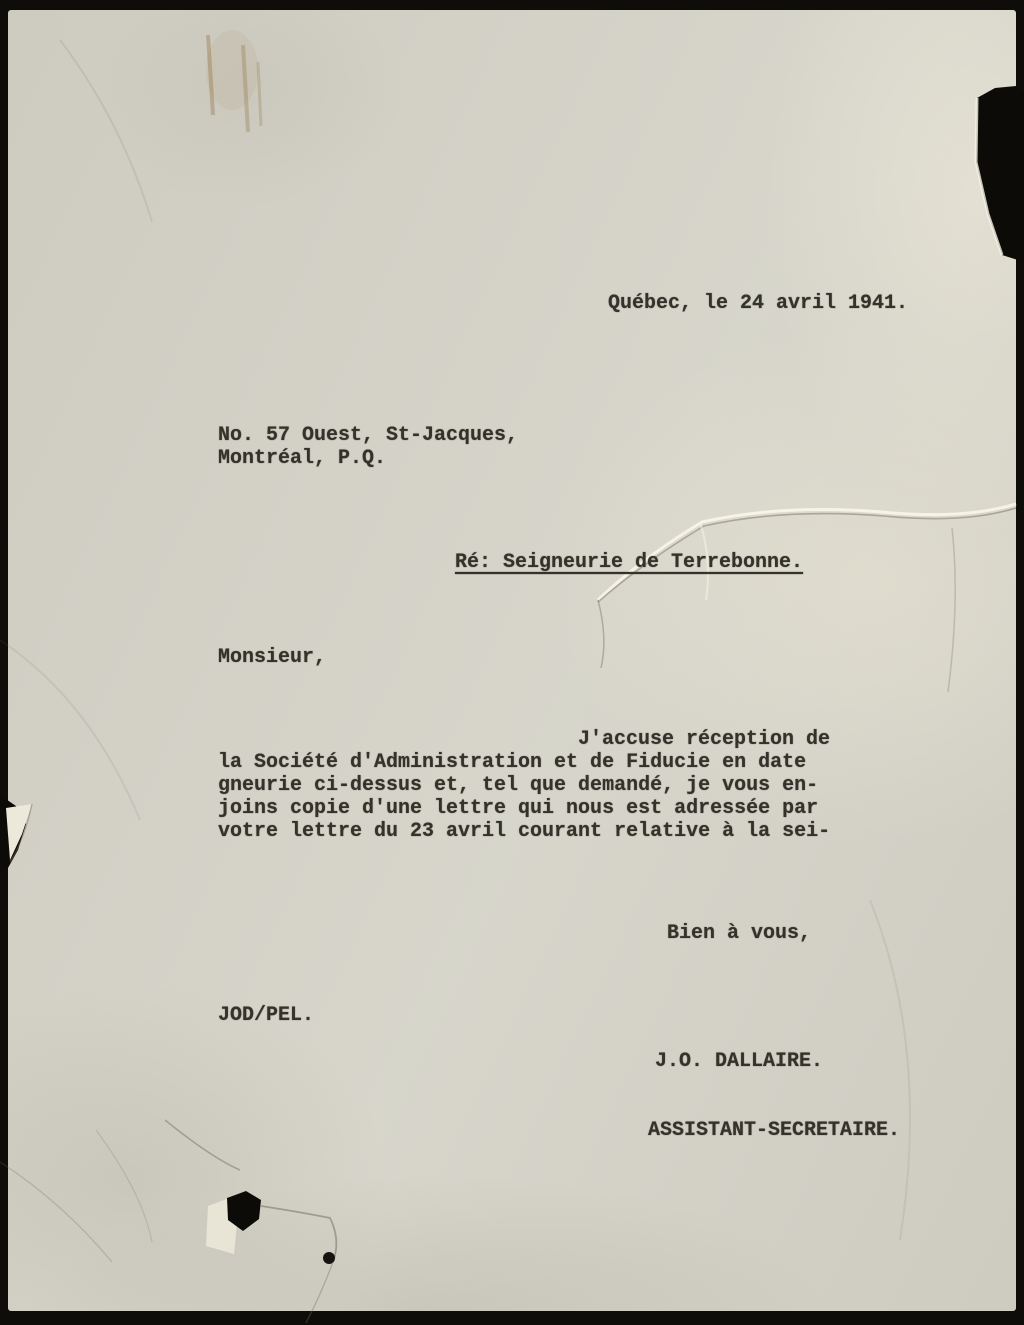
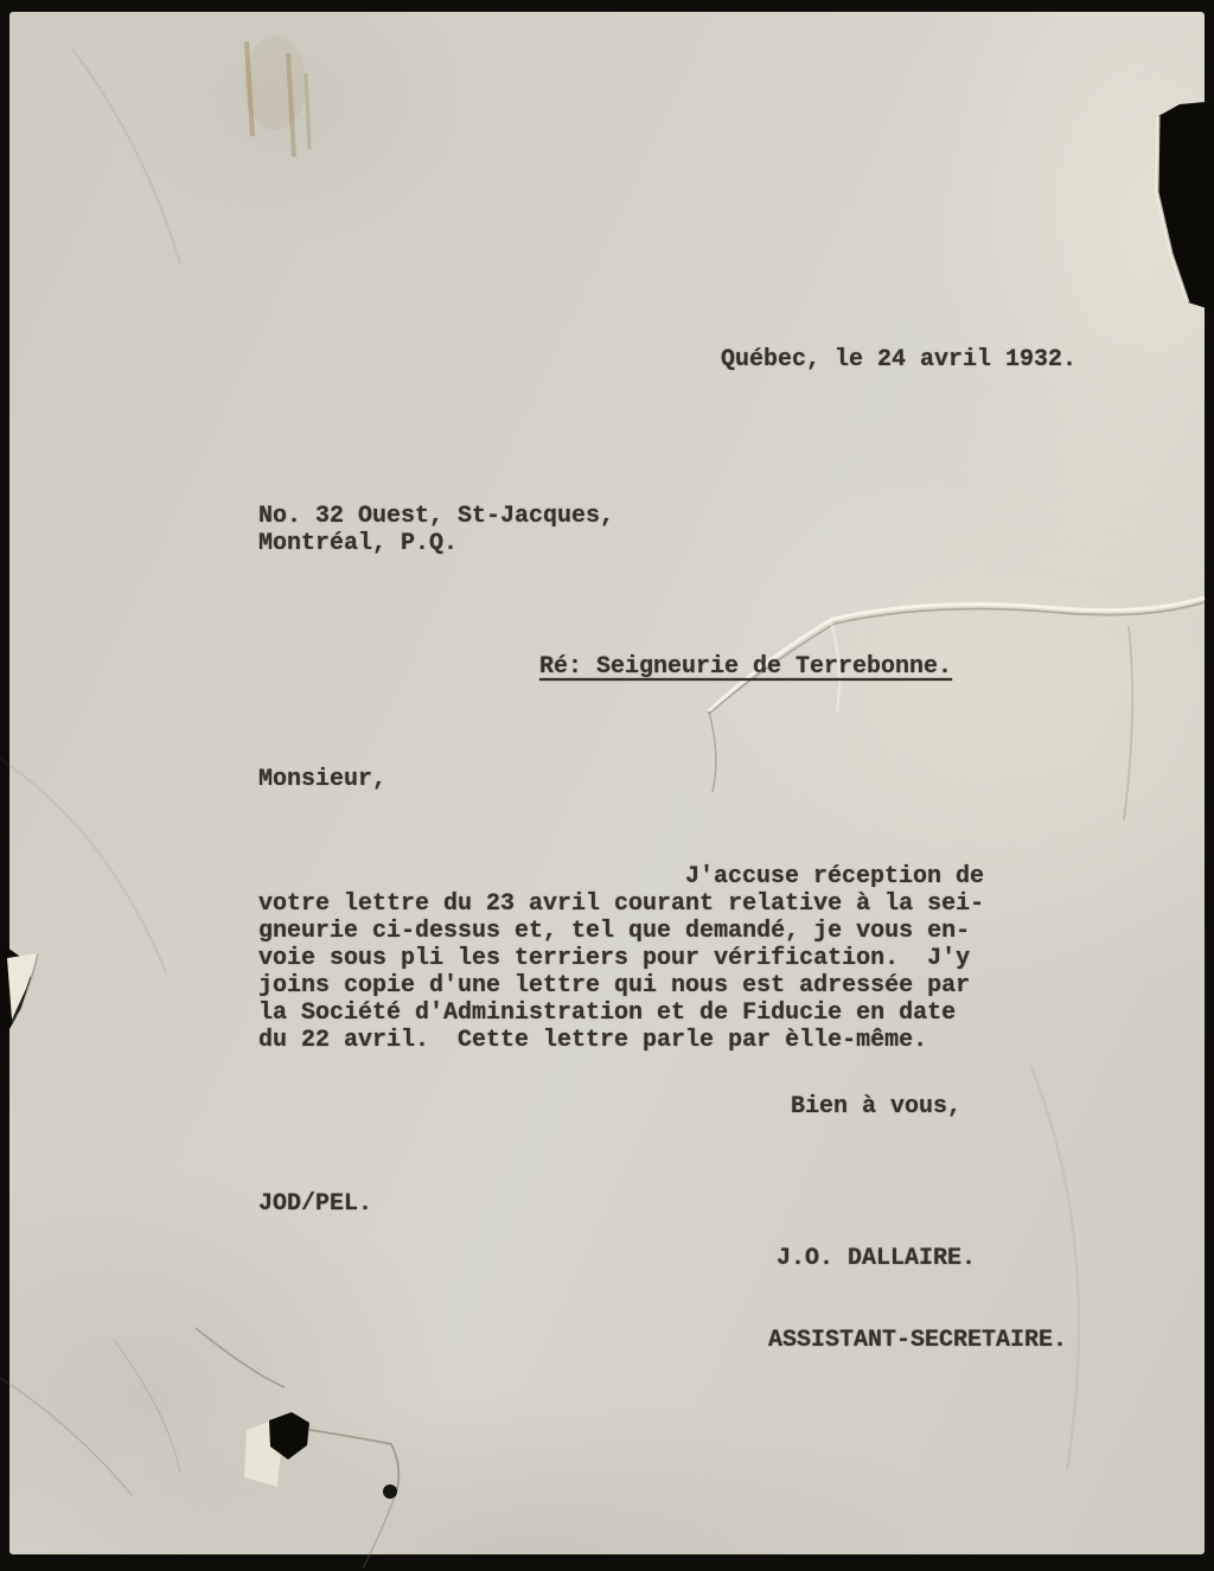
- Québec, le 24 avril 1941.
+ Québec, le 24 avril 1932.
- No. 57 Ouest, St-Jacques,
+ No. 32 Ouest, St-Jacques,
  Montréal, P.Q.
  Ré: Seigneurie de Terrebonne.
  Monsieur,
  J'accuse réception de
- la Société d'Administration et de Fiducie en date
+ votre lettre du 23 avril courant relative à la sei-
  gneurie ci-dessus et, tel que demandé, je vous en-
+ voie sous pli les terriers pour vérification. J'y
  joins copie d'une lettre qui nous est adressée par
- votre lettre du 23 avril courant relative à la sei-
+ la Société d'Administration et de Fiducie en date
+ du 22 avril. Cette lettre parle par èlle-même.
  Bien à vous,
  JOD/PEL.
  J.O. DALLAIRE.
  ASSISTANT-SECRETAIRE.
